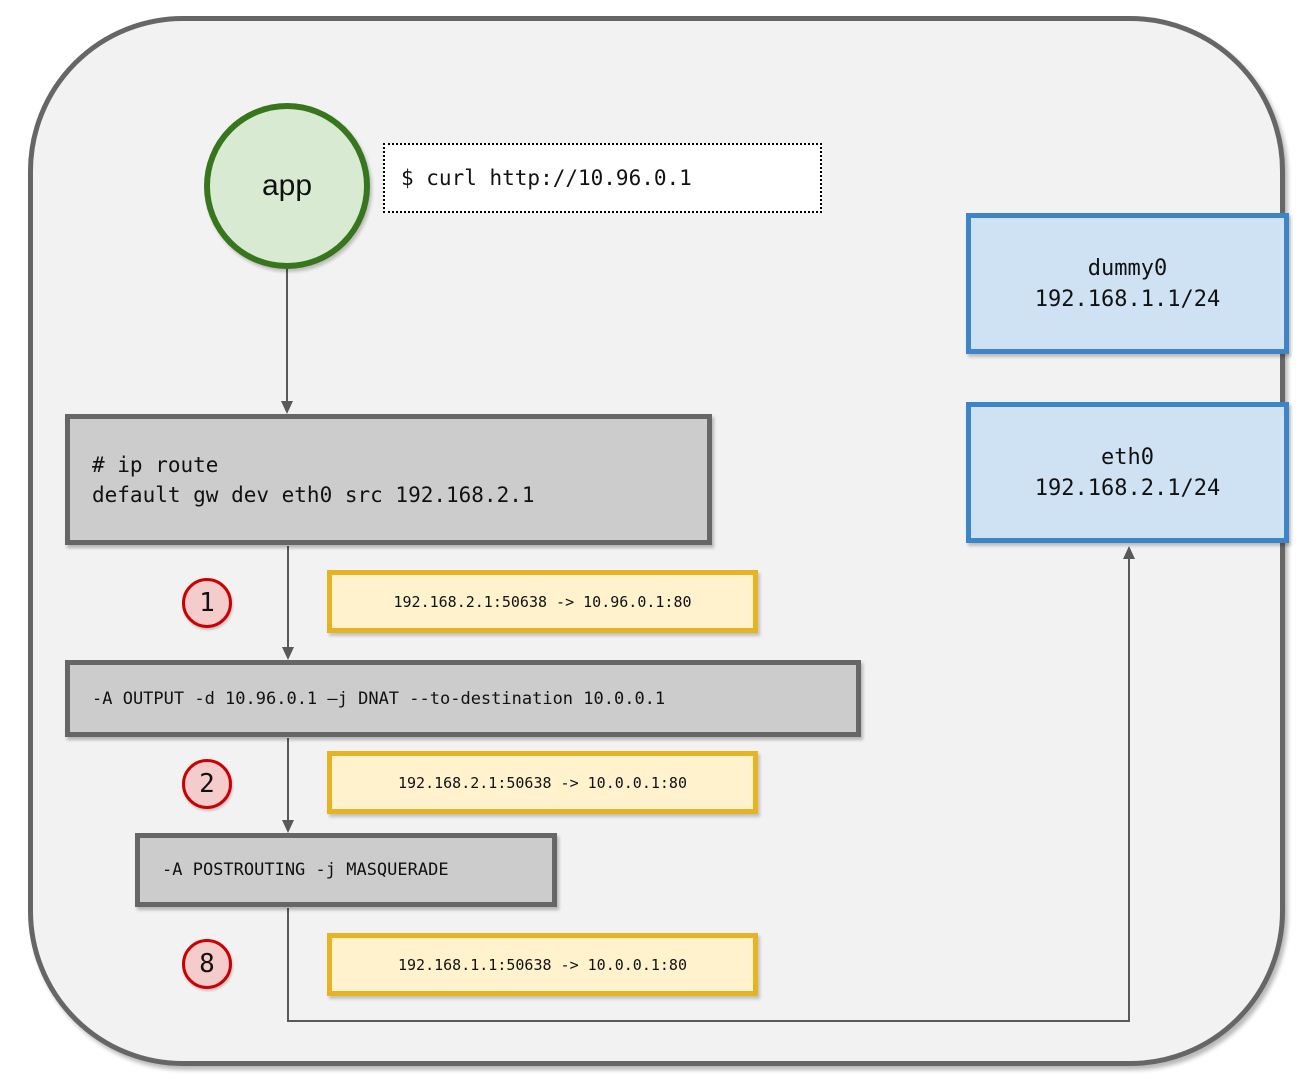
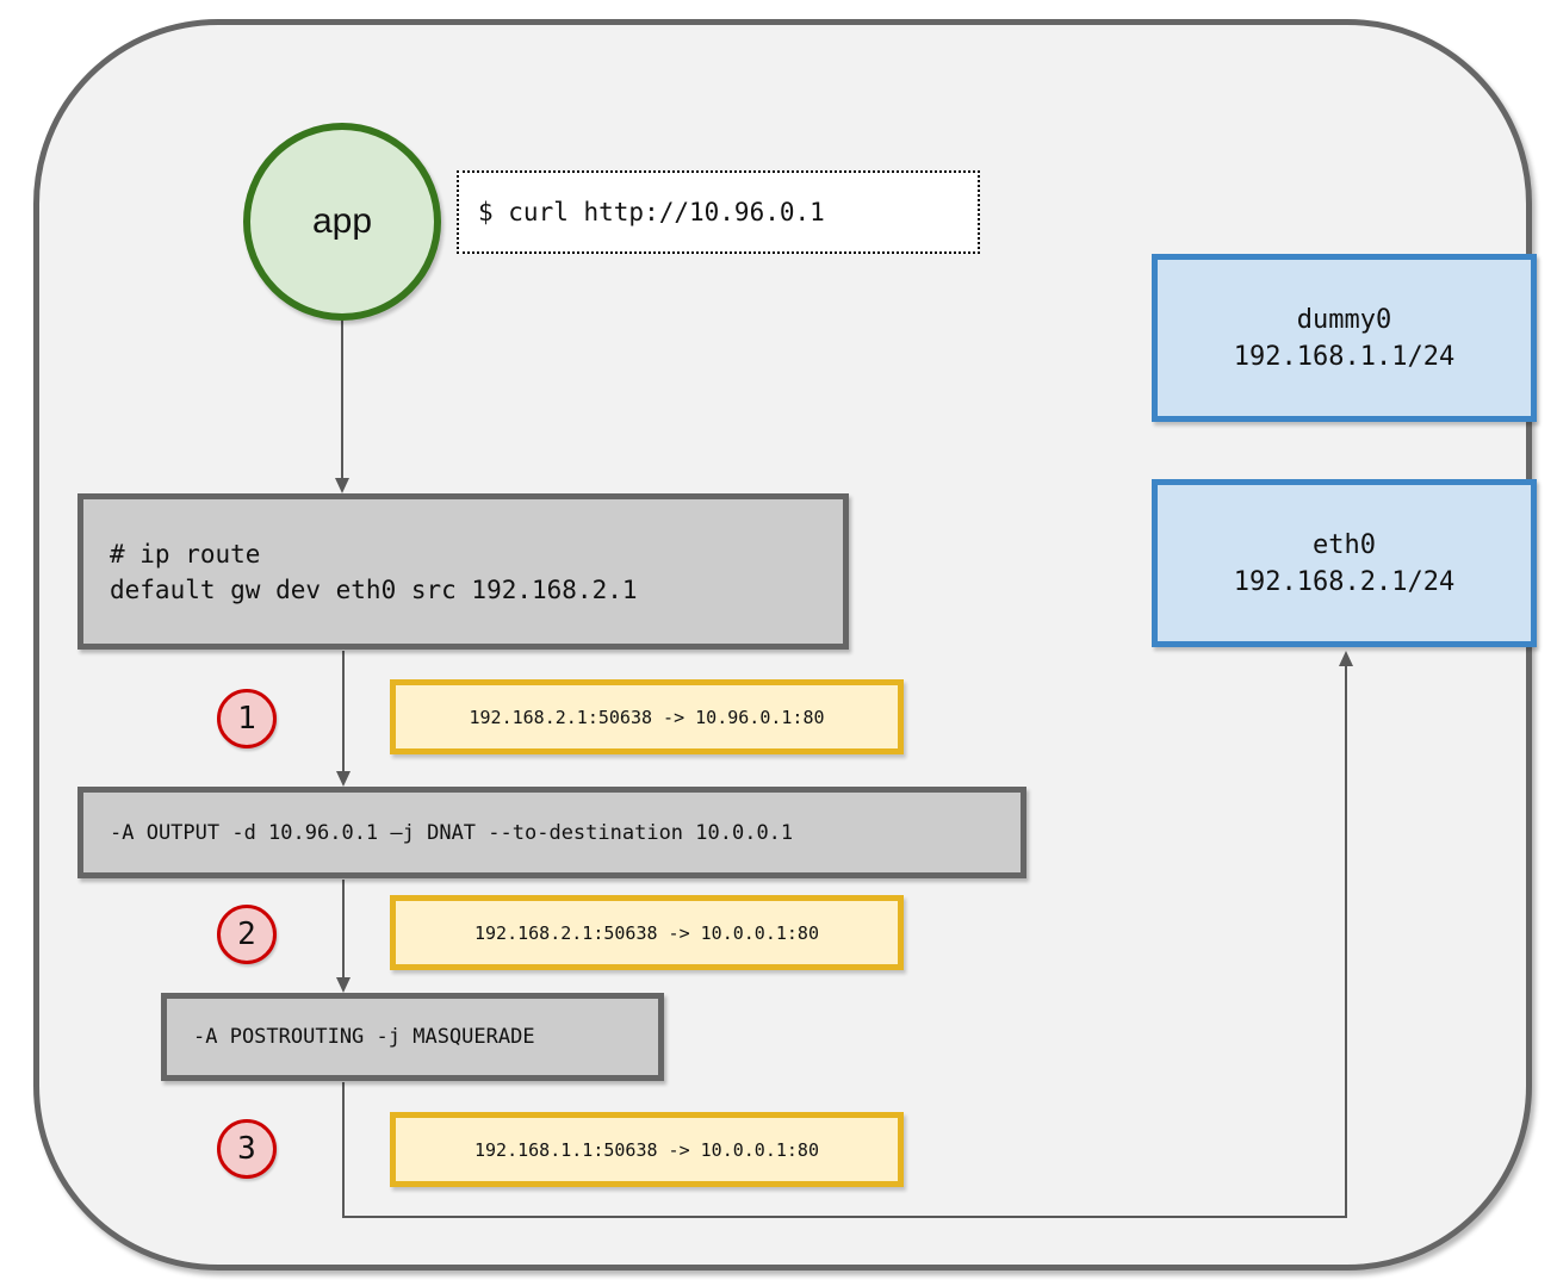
  app
  $ curl http://10.96.0.1
  dummy0
  192.168.1.1/24
  eth0
  192.168.2.1/24
  # ip route
  default gw dev eth0 src 192.168.2.1
  -A OUTPUT -d 10.96.0.1 –j DNAT --to-destination 10.0.0.1
  -A POSTROUTING -j MASQUERADE
  1
  2
- 8
+ 3
  192.168.2.1:50638 -> 10.96.0.1:80
  192.168.2.1:50638 -> 10.0.0.1:80
  192.168.1.1:50638 -> 10.0.0.1:80
